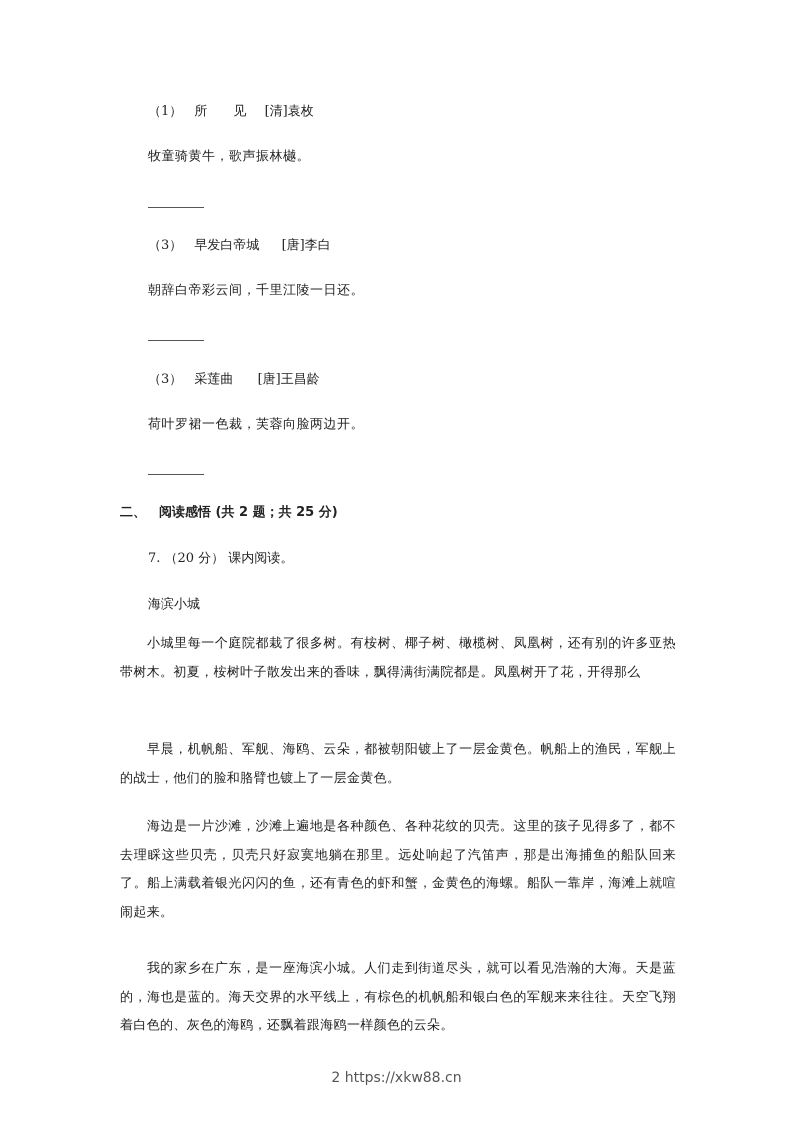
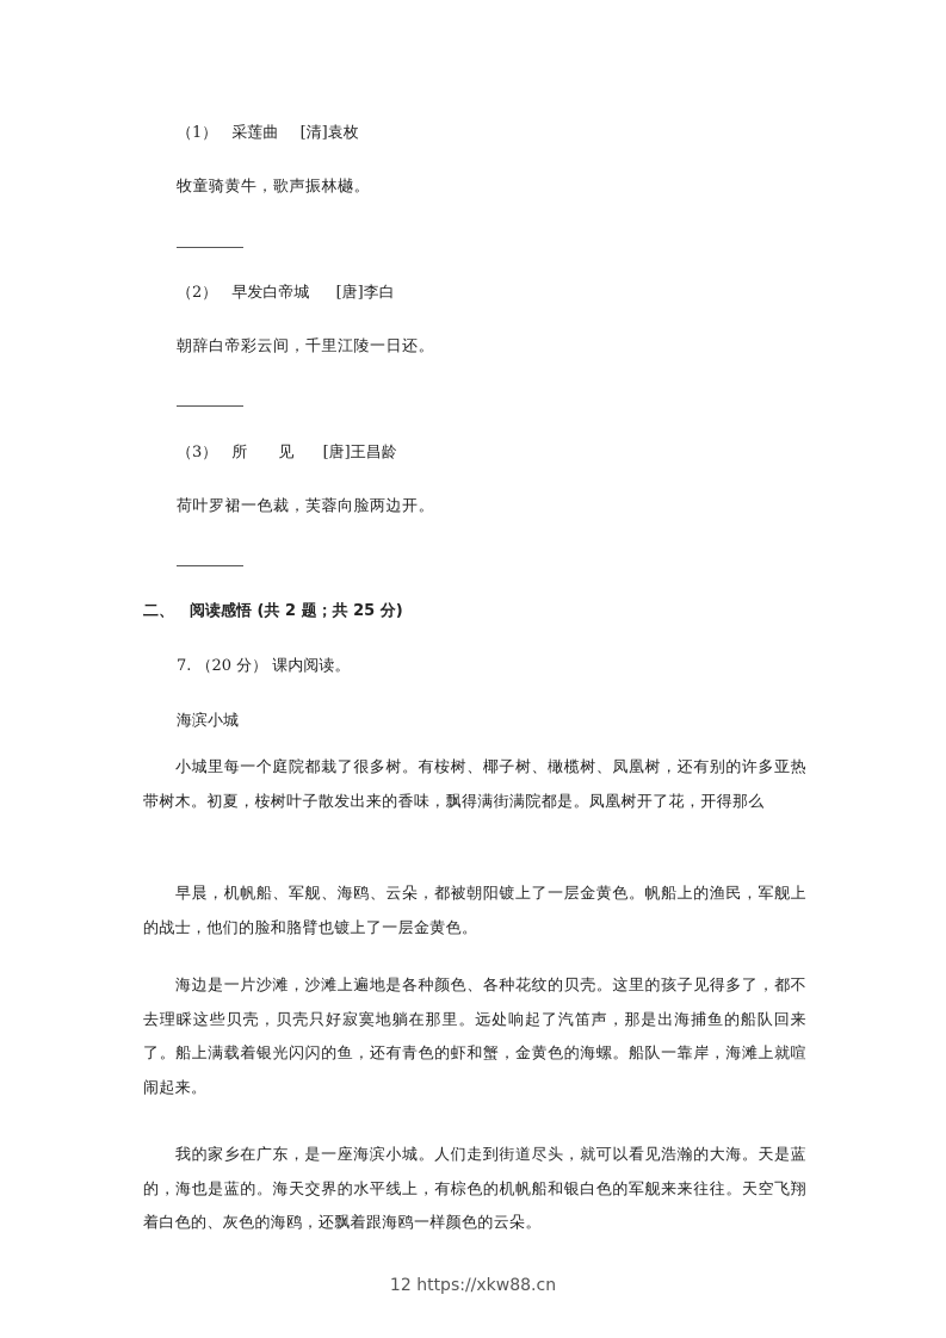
- （1） 所 见 [清]袁枚
+ （1） 采莲曲 [清]袁枚
  牧童骑黄牛，歌声振林樾。
- （3） 早发白帝城 [唐]李白
+ （2） 早发白帝城 [唐]李白
  朝辞白帝彩云间，千里江陵一日还。
- （3） 采莲曲 [唐]王昌龄
+ （3） 所 见 [唐]王昌龄
  荷叶罗裙一色裁，芙蓉向脸两边开。
  二、 阅读感悟 (共 2 题；共 25 分)
  7. （20 分） 课内阅读。
  海滨小城
  小城里每一个庭院都栽了很多树。有桉树、椰子树、橄榄树、凤凰树，还有别的许多亚热带树木。初夏，桉树叶子散发出来的香味，飘得满街满院都是。凤凰树开了花，开得那么
  早晨，机帆船、军舰、海鸥、云朵，都被朝阳镀上了一层金黄色。帆船上的渔民，军舰上的战士，他们的脸和胳臂也镀上了一层金黄色。
  海边是一片沙滩，沙滩上遍地是各种颜色、各种花纹的贝壳。这里的孩子见得多了，都不去理睬这些贝壳，贝壳只好寂寞地躺在那里。远处响起了汽笛声，那是出海捕鱼的船队回来了。船上满载着银光闪闪的鱼，还有青色的虾和蟹，金黄色的海螺。船队一靠岸，海滩上就喧闹起来。
  我的家乡在广东，是一座海滨小城。人们走到街道尽头，就可以看见浩瀚的大海。天是蓝的，海也是蓝的。海天交界的水平线上，有棕色的机帆船和银白色的军舰来来往往。天空飞翔着白色的、灰色的海鸥，还飘着跟海鸥一样颜色的云朵。
- 2 https://xkw88.cn
+ 12 https://xkw88.cn
